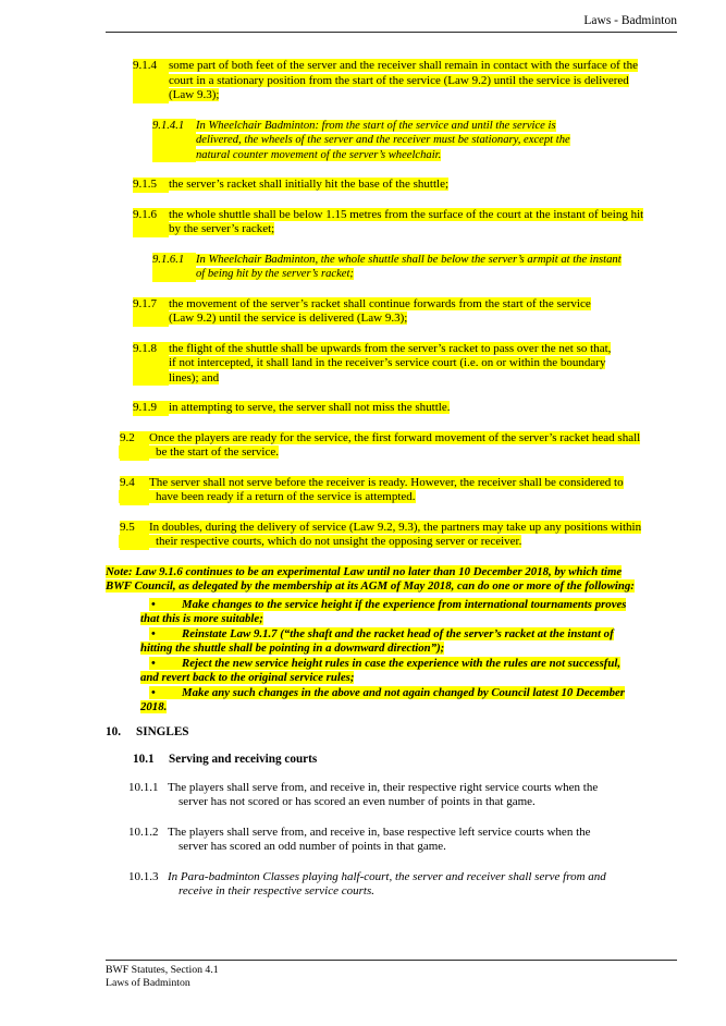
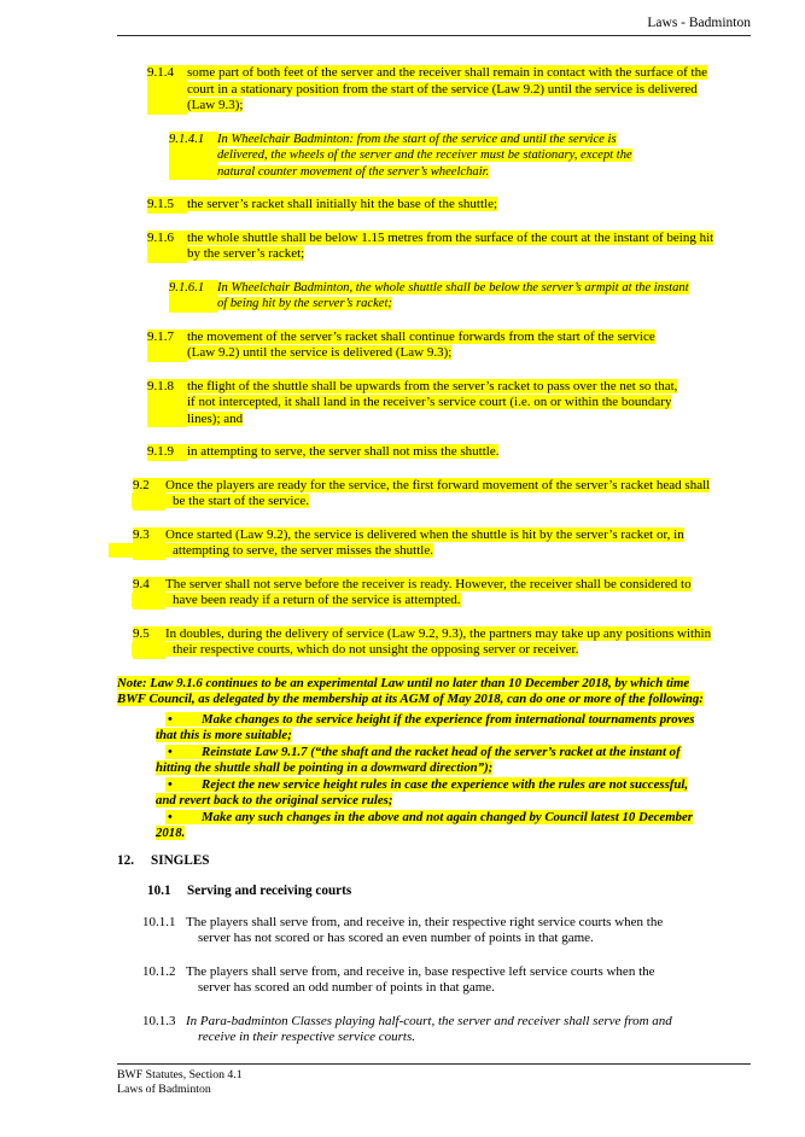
  Laws - Badminton
  9.1.4
  some part of both feet of the server and the receiver shall remain in contact with the surface of the
  court in a stationary position from the start of the service (Law 9.2) until the service is delivered
  (Law 9.3);
  9.1.4.1
  In Wheelchair Badminton: from the start of the service and until the service is
  delivered, the wheels of the server and the receiver must be stationary, except the
  natural counter movement of the server’s wheelchair.
  9.1.5
  the server’s racket shall initially hit the base of the shuttle;
  9.1.6
  the whole shuttle shall be below 1.15 metres from the surface of the court at the instant of being hit
  by the server’s racket;
  9.1.6.1
  In Wheelchair Badminton, the whole shuttle shall be below the server’s armpit at the instant
  of being hit by the server’s racket;
  9.1.7
  the movement of the server’s racket shall continue forwards from the start of the service
  (Law 9.2) until the service is delivered (Law 9.3);
  9.1.8
  the flight of the shuttle shall be upwards from the server’s racket to pass over the net so that,
  if not intercepted, it shall land in the receiver’s service court (i.e. on or within the boundary
  lines); and
  9.1.9
  in attempting to serve, the server shall not miss the shuttle.
  9.2
  Once the players are ready for the service, the first forward movement of the server’s racket head shall
  be the start of the service.
+ 9.3
+ Once started (Law 9.2), the service is delivered when the shuttle is hit by the server’s racket or, in
+ attempting to serve, the server misses the shuttle.
  9.4
  The server shall not serve before the receiver is ready. However, the receiver shall be considered to
  have been ready if a return of the service is attempted.
  9.5
  In doubles, during the delivery of service (Law 9.2, 9.3), the partners may take up any positions within
  their respective courts, which do not unsight the opposing server or receiver.
  Note: Law 9.1.6 continues to be an experimental Law until no later than 10 December 2018, by which time
  BWF Council, as delegated by the membership at its AGM of May 2018, can do one or more of the following:
  • Make changes to the service height if the experience from international tournaments proves
  that this is more suitable;
  • Reinstate Law 9.1.7 (“the shaft and the racket head of the server’s racket at the instant of
  hitting the shuttle shall be pointing in a downward direction”);
  • Reject the new service height rules in case the experience with the rules are not successful,
  and revert back to the original service rules;
  • Make any such changes in the above and not again changed by Council latest 10 December
  2018.
- 10.
+ 12.
  SINGLES
  10.1
  Serving and receiving courts
  10.1.1
  The players shall serve from, and receive in, their respective right service courts when the
  server has not scored or has scored an even number of points in that game.
  10.1.2
  The players shall serve from, and receive in, base respective left service courts when the
  server has scored an odd number of points in that game.
  10.1.3
  In Para-badminton Classes playing half-court, the server and receiver shall serve from and
  receive in their respective service courts.
  BWF Statutes, Section 4.1
  Laws of Badminton
